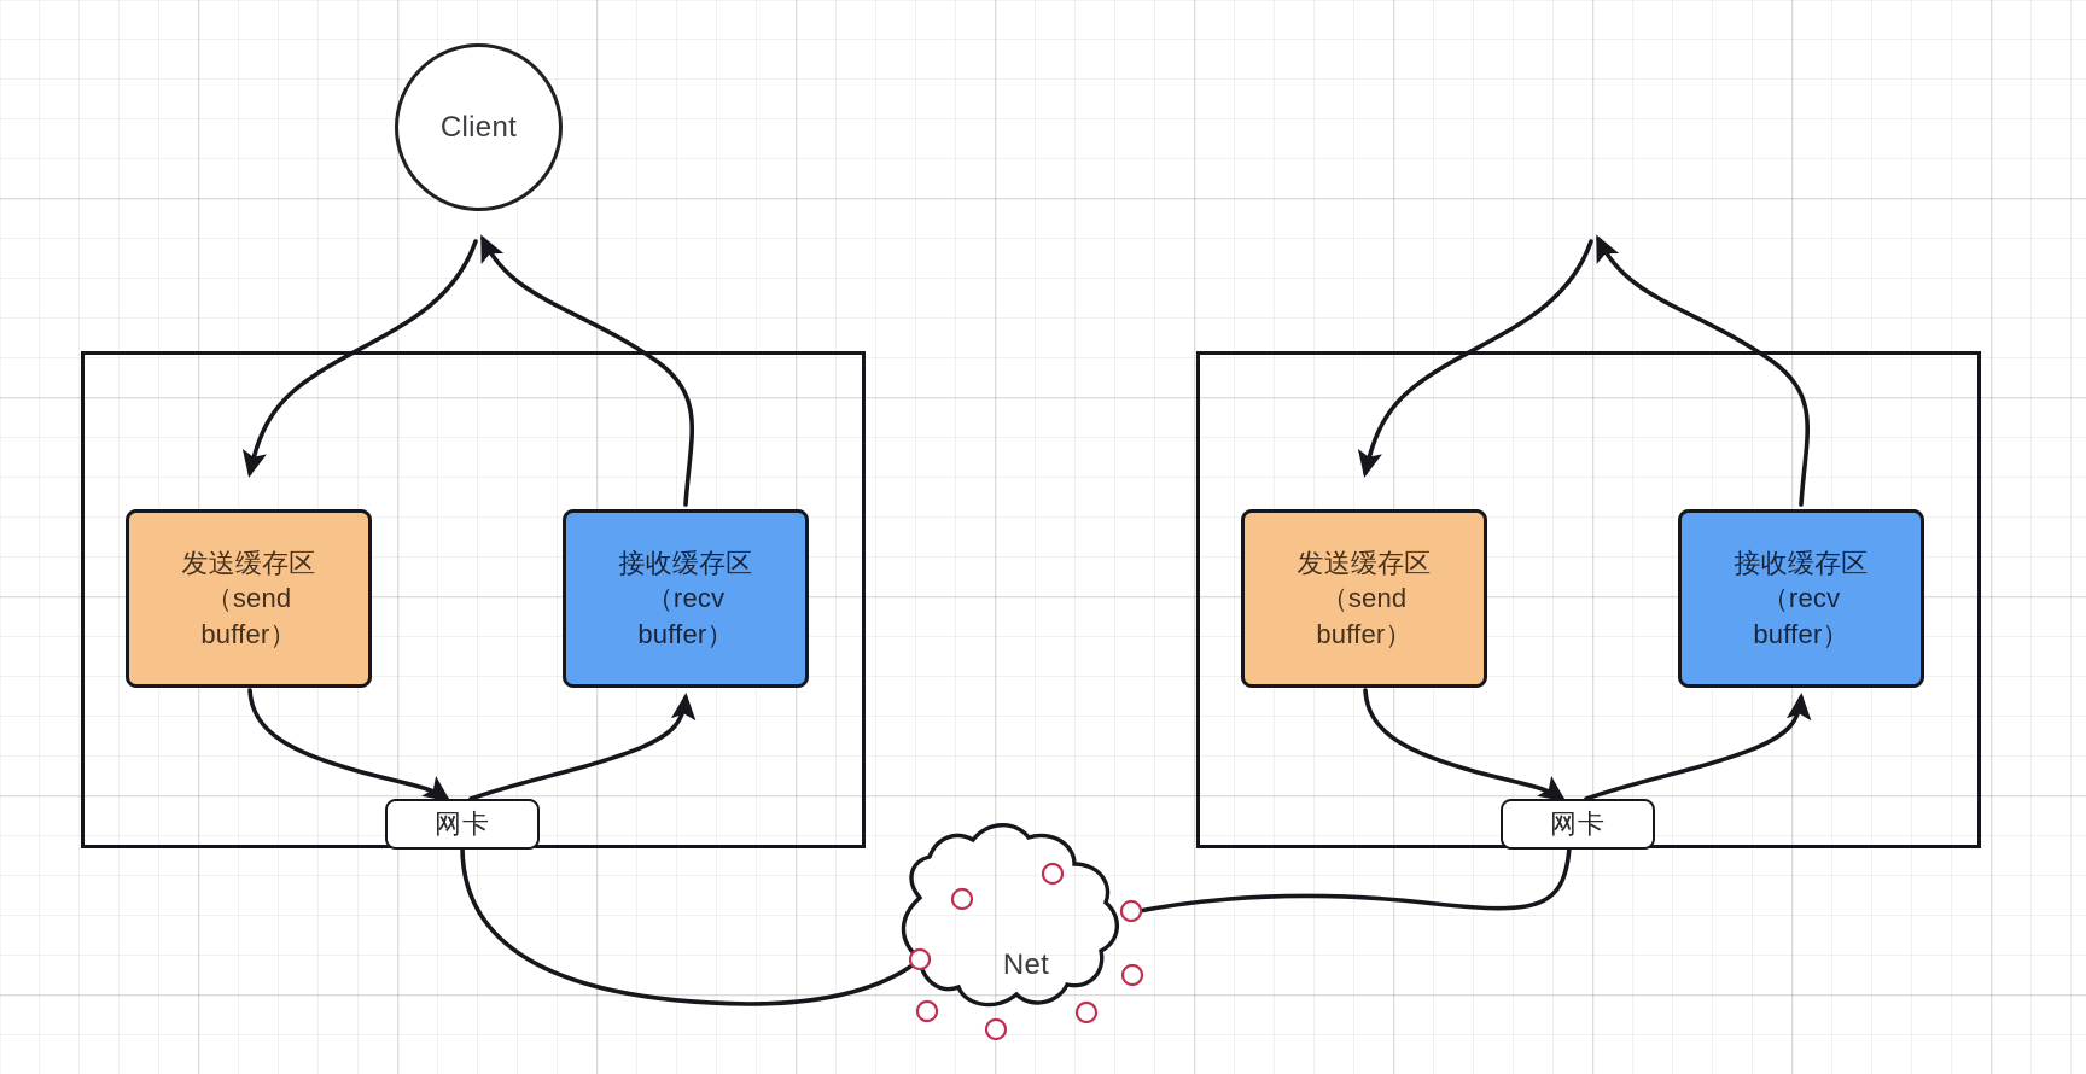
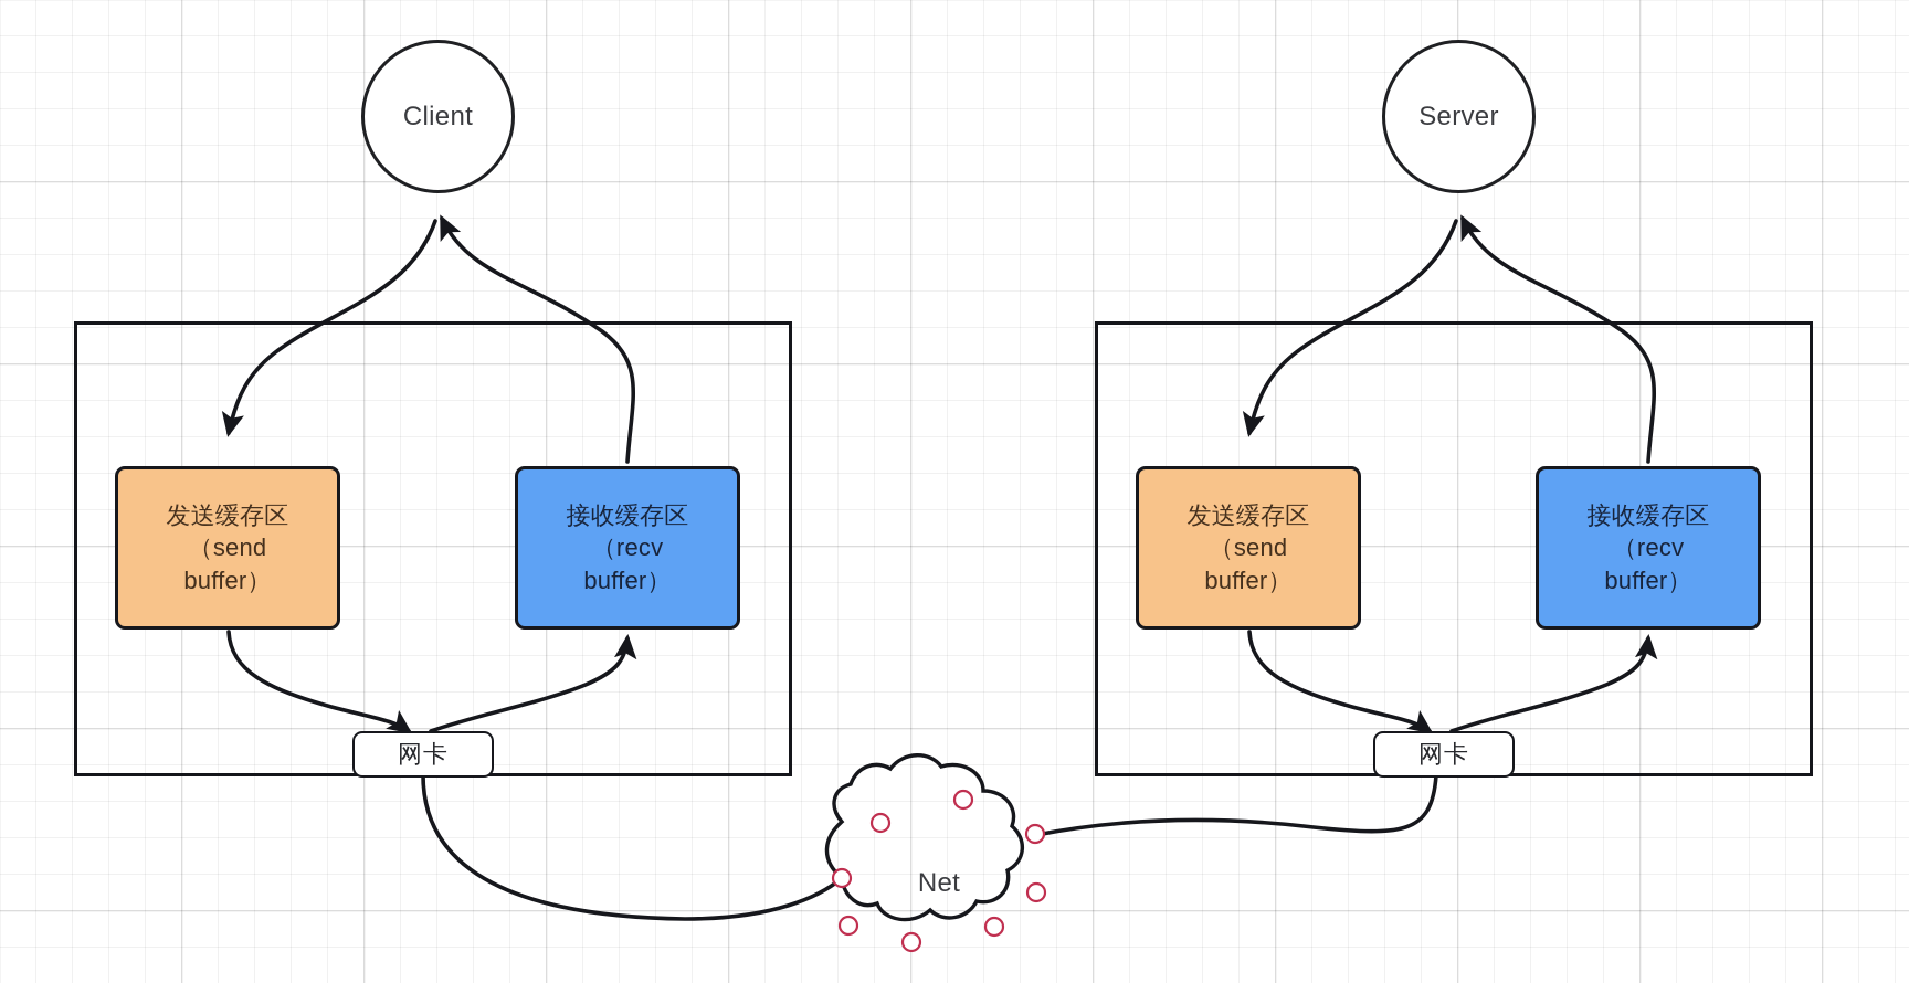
  Client
+ Server
  发送缓存区
  （send
  buffer）
  接收缓存区
  （recv
  buffer）
  发送缓存区
  （send
  buffer）
  接收缓存区
  （recv
  buffer）
  网卡
  网卡
  Net
